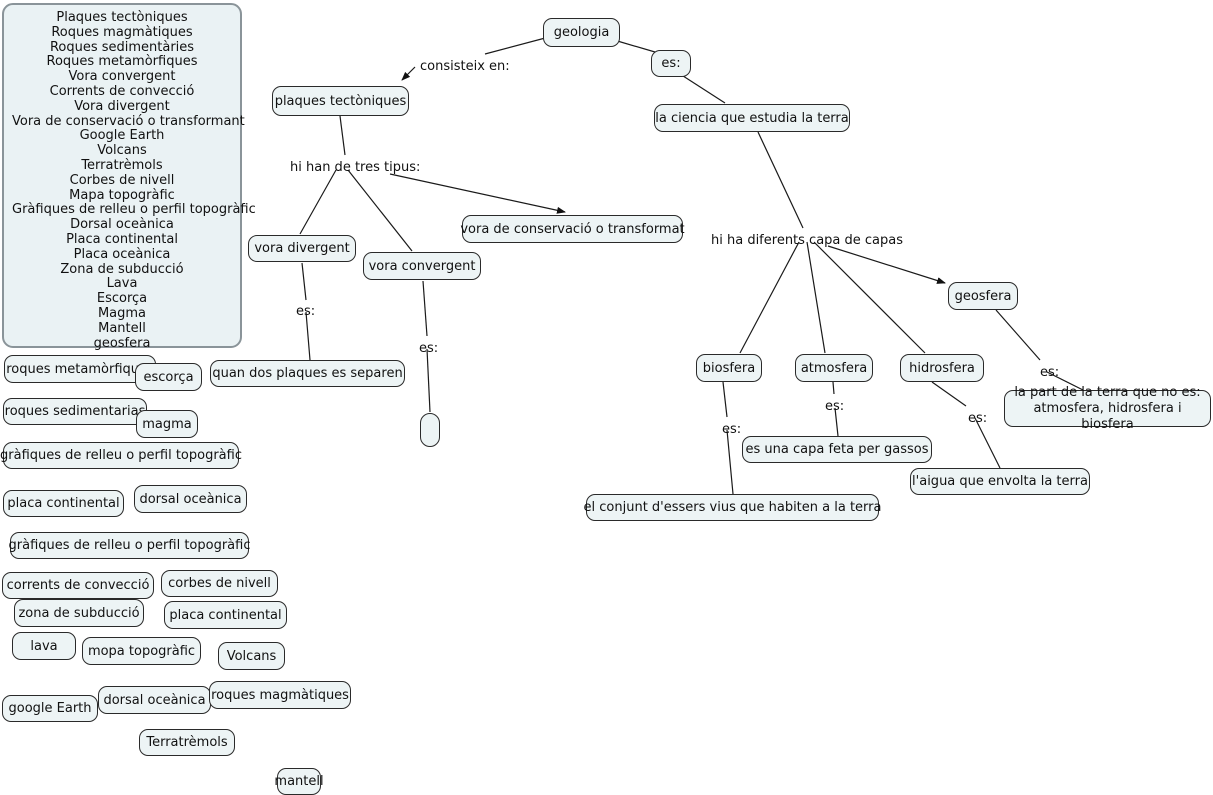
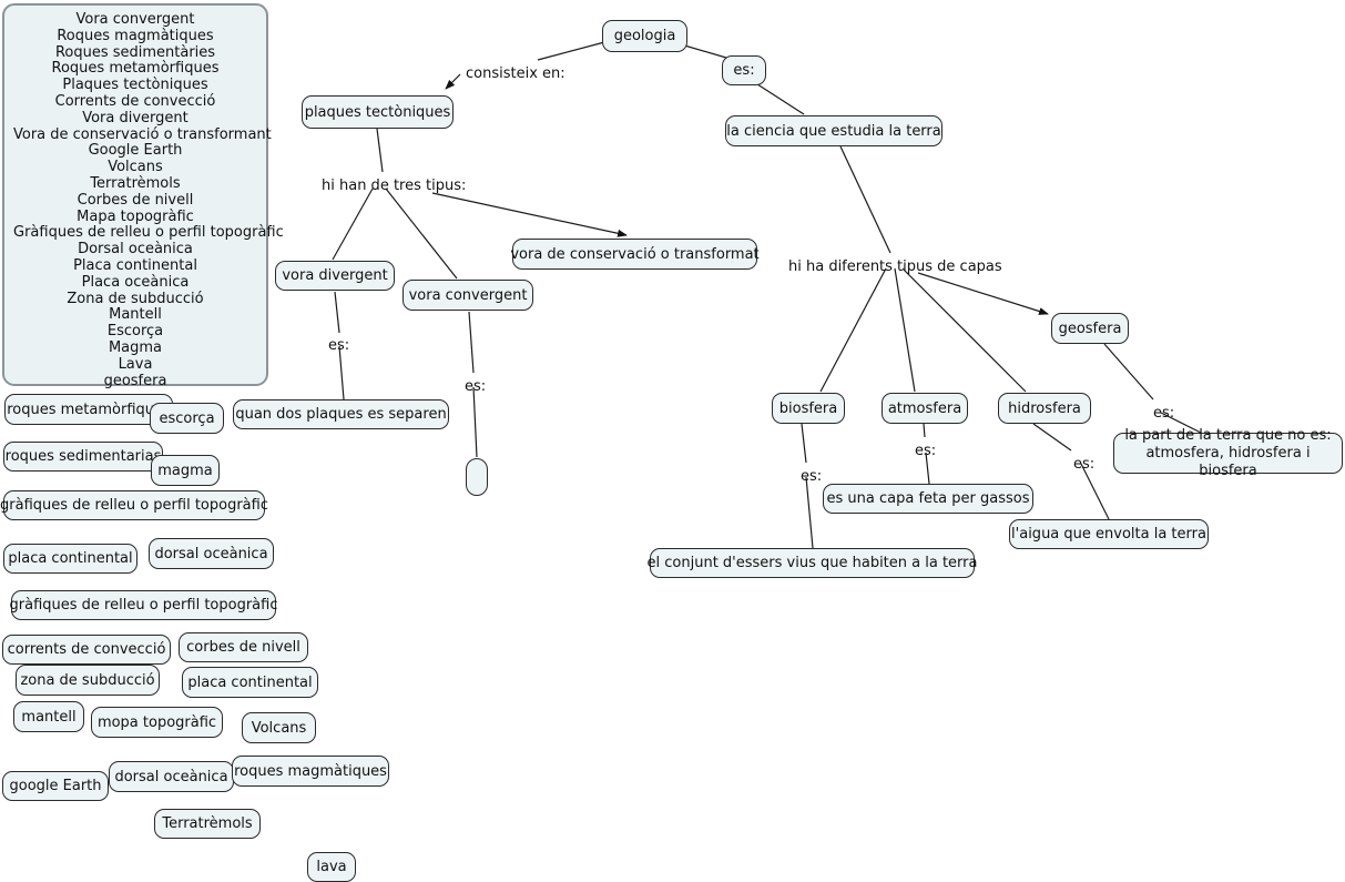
- Plaques tectòniques
+ Vora convergent
  Roques magmàtiques
  Roques sedimentàries
  Roques metamòrfiques
- Vora convergent
+ Plaques tectòniques
  Corrents de convecció
  Vora divergent
  Vora de conservació o transformant
  Google Earth
  Volcans
  Terratrèmols
  Corbes de nivell
  Mapa topogràfic
  Gràfiques de relleu o perfil topogràfic
  Dorsal oceànica
  Placa continental
  Placa oceànica
  Zona de subducció
- Lava
+ Mantell
  Escorça
  Magma
- Mantell
+ Lava
  geosfera
  geologia
  es:
  plaques tectòniques
  la ciencia que estudia la terra
  vora de conservació o transformat
  vora divergent
  vora convergent
  geosfera
  biosfera
  atmosfera
  hidrosfera
  quan dos plaques es separen
  la part de la terra que no es: atmosfera, hidrosfera i biosfera
  es una capa feta per gassos
  l'aigua que envolta la terra
  el conjunt d'essers vius que habiten a la terra
  roques metamòrfiq
  escorça
  roques sedimentaria
  magma
  gràfiques de relleu o perfil topogràfic
  placa continental
  dorsal oceànica
  gràfiques de relleu o perfil topogràfic
  corrents de convecció
  corbes de nivell
  zona de subducció
  placa continental
- lava
+ mantell
  mopa topogràfic
  Volcans
  google Earth
  dorsal oceànica
  roques magmàtiques
  Terratrèmols
- mantell
+ lava
  consisteix en:
  hi han de tres tipus:
  es:
  es:
- hi ha diferents capa de capas
+ hi ha diferents tipus de capas
  es:
  es:
  es:
  es:
